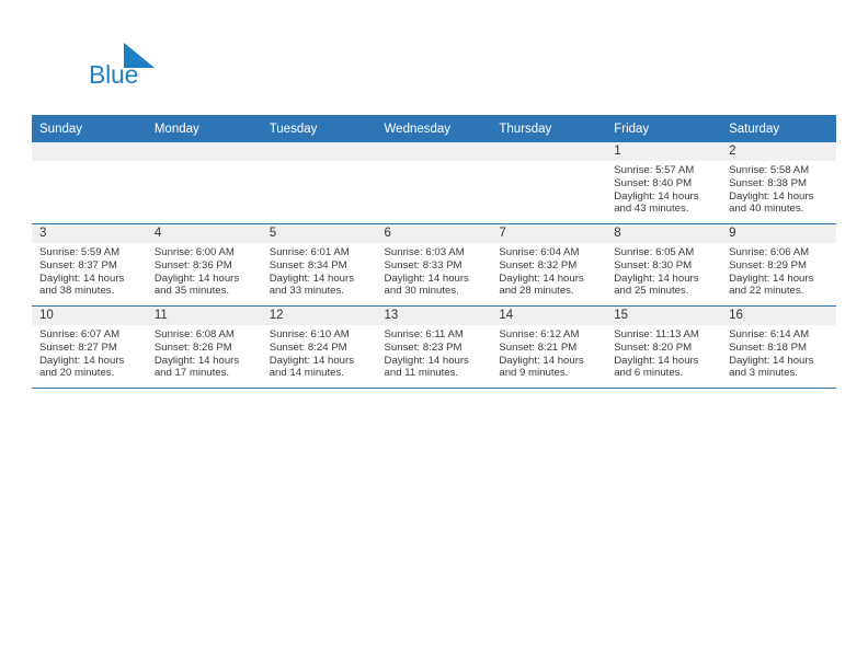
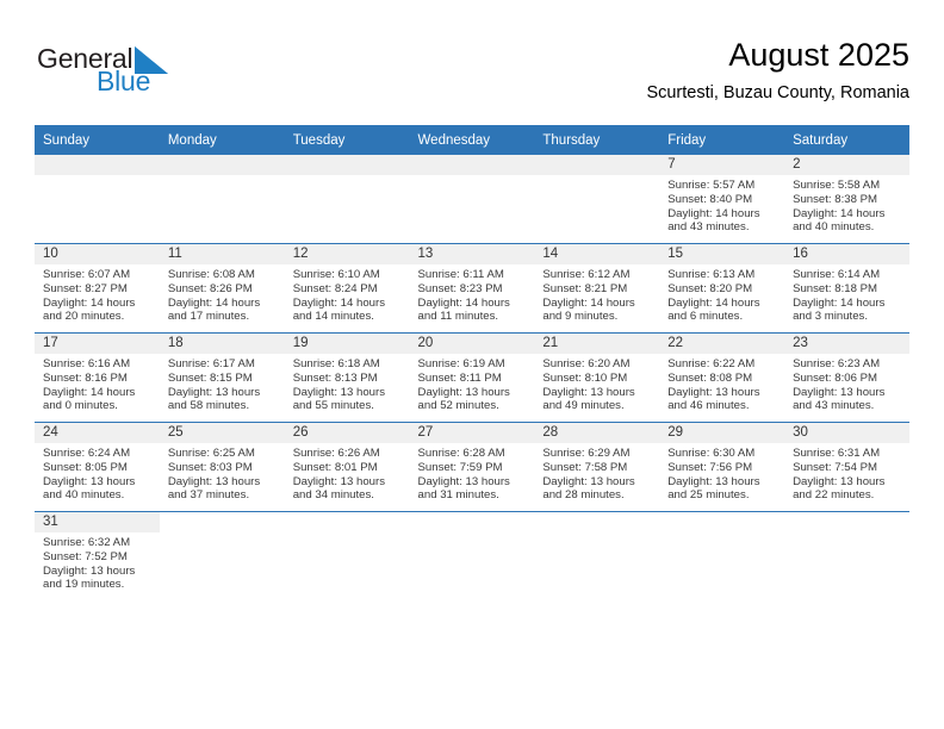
+ General
  Blue
+ August 2025
+ Scurtesti, Buzau County, Romania
  Sunday	Monday	Tuesday	Wednesday	Thursday	Friday	Saturday
- 					1Sunrise: 5:57 AMSunset: 8:40 PMDaylight: 14 hoursand 43 minutes.	2Sunrise: 5:58 AMSunset: 8:38 PMDaylight: 14 hoursand 40 minutes.
+ 					7Sunrise: 5:57 AMSunset: 8:40 PMDaylight: 14 hoursand 43 minutes.	2Sunrise: 5:58 AMSunset: 8:38 PMDaylight: 14 hoursand 40 minutes.
- 3Sunrise: 5:59 AMSunset: 8:37 PMDaylight: 14 hoursand 38 minutes.	4Sunrise: 6:00 AMSunset: 8:36 PMDaylight: 14 hoursand 35 minutes.	5Sunrise: 6:01 AMSunset: 8:34 PMDaylight: 14 hoursand 33 minutes.	6Sunrise: 6:03 AMSunset: 8:33 PMDaylight: 14 hoursand 30 minutes.	7Sunrise: 6:04 AMSunset: 8:32 PMDaylight: 14 hoursand 28 minutes.	8Sunrise: 6:05 AMSunset: 8:30 PMDaylight: 14 hoursand 25 minutes.	9Sunrise: 6:06 AMSunset: 8:29 PMDaylight: 14 hoursand 22 minutes.
- 10Sunrise: 6:07 AMSunset: 8:27 PMDaylight: 14 hoursand 20 minutes.	11Sunrise: 6:08 AMSunset: 8:26 PMDaylight: 14 hoursand 17 minutes.	12Sunrise: 6:10 AMSunset: 8:24 PMDaylight: 14 hoursand 14 minutes.	13Sunrise: 6:11 AMSunset: 8:23 PMDaylight: 14 hoursand 11 minutes.	14Sunrise: 6:12 AMSunset: 8:21 PMDaylight: 14 hoursand 9 minutes.	15Sunrise: 11:13 AMSunset: 8:20 PMDaylight: 14 hoursand 6 minutes.	16Sunrise: 6:14 AMSunset: 8:18 PMDaylight: 14 hoursand 3 minutes.
+ 10Sunrise: 6:07 AMSunset: 8:27 PMDaylight: 14 hoursand 20 minutes.	11Sunrise: 6:08 AMSunset: 8:26 PMDaylight: 14 hoursand 17 minutes.	12Sunrise: 6:10 AMSunset: 8:24 PMDaylight: 14 hoursand 14 minutes.	13Sunrise: 6:11 AMSunset: 8:23 PMDaylight: 14 hoursand 11 minutes.	14Sunrise: 6:12 AMSunset: 8:21 PMDaylight: 14 hoursand 9 minutes.	15Sunrise: 6:13 AMSunset: 8:20 PMDaylight: 14 hoursand 6 minutes.	16Sunrise: 6:14 AMSunset: 8:18 PMDaylight: 14 hoursand 3 minutes.
+ 17Sunrise: 6:16 AMSunset: 8:16 PMDaylight: 14 hoursand 0 minutes.	18Sunrise: 6:17 AMSunset: 8:15 PMDaylight: 13 hoursand 58 minutes.	19Sunrise: 6:18 AMSunset: 8:13 PMDaylight: 13 hoursand 55 minutes.	20Sunrise: 6:19 AMSunset: 8:11 PMDaylight: 13 hoursand 52 minutes.	21Sunrise: 6:20 AMSunset: 8:10 PMDaylight: 13 hoursand 49 minutes.	22Sunrise: 6:22 AMSunset: 8:08 PMDaylight: 13 hoursand 46 minutes.	23Sunrise: 6:23 AMSunset: 8:06 PMDaylight: 13 hoursand 43 minutes.
+ 24Sunrise: 6:24 AMSunset: 8:05 PMDaylight: 13 hoursand 40 minutes.	25Sunrise: 6:25 AMSunset: 8:03 PMDaylight: 13 hoursand 37 minutes.	26Sunrise: 6:26 AMSunset: 8:01 PMDaylight: 13 hoursand 34 minutes.	27Sunrise: 6:28 AMSunset: 7:59 PMDaylight: 13 hoursand 31 minutes.	28Sunrise: 6:29 AMSunset: 7:58 PMDaylight: 13 hoursand 28 minutes.	29Sunrise: 6:30 AMSunset: 7:56 PMDaylight: 13 hoursand 25 minutes.	30Sunrise: 6:31 AMSunset: 7:54 PMDaylight: 13 hoursand 22 minutes.
+ 31Sunrise: 6:32 AMSunset: 7:52 PMDaylight: 13 hoursand 19 minutes.
